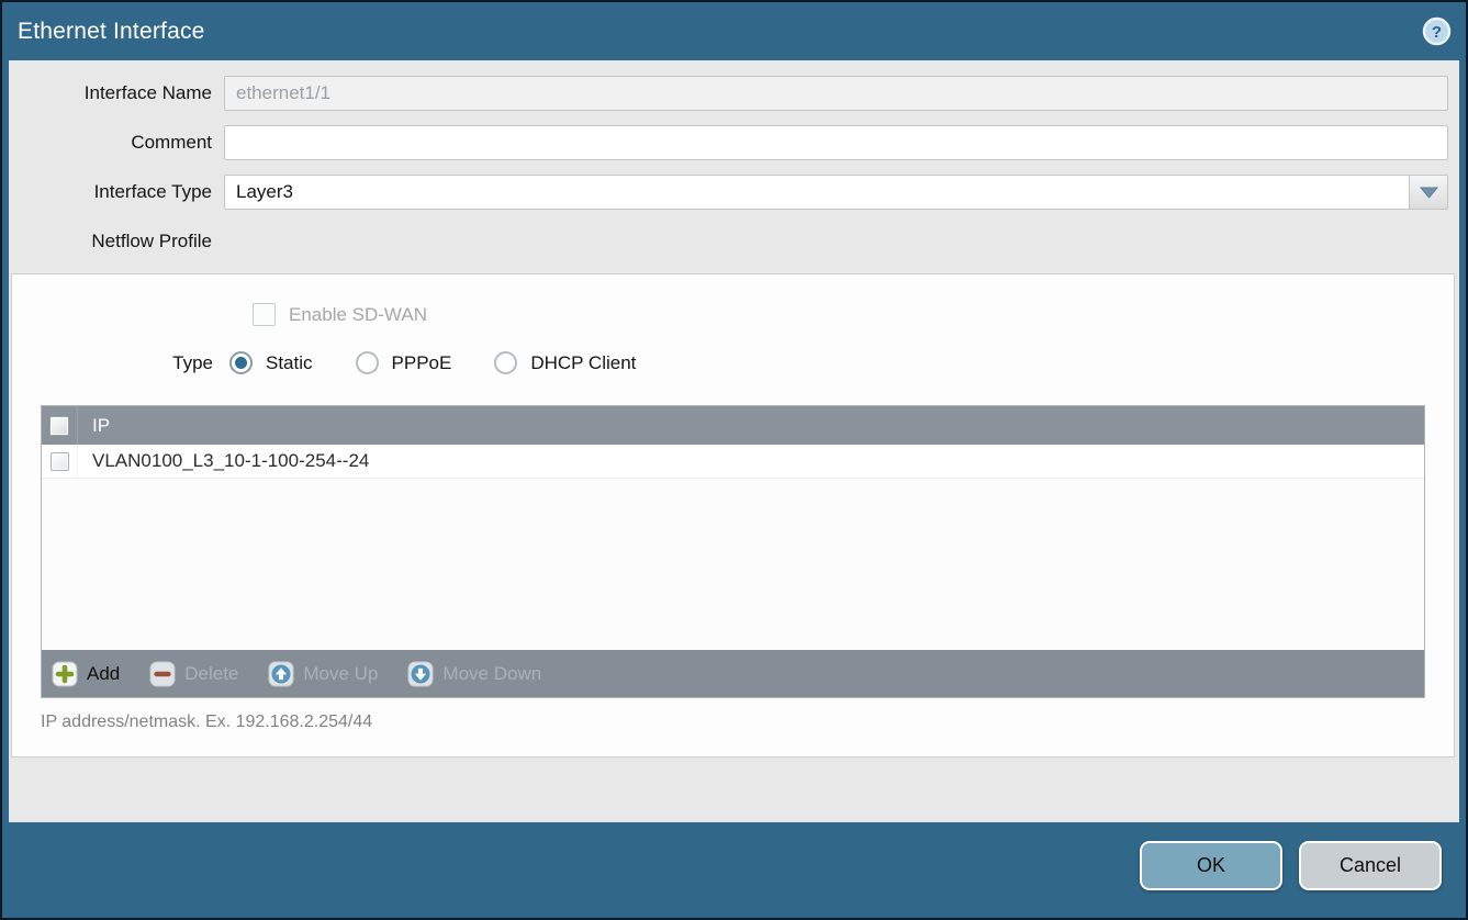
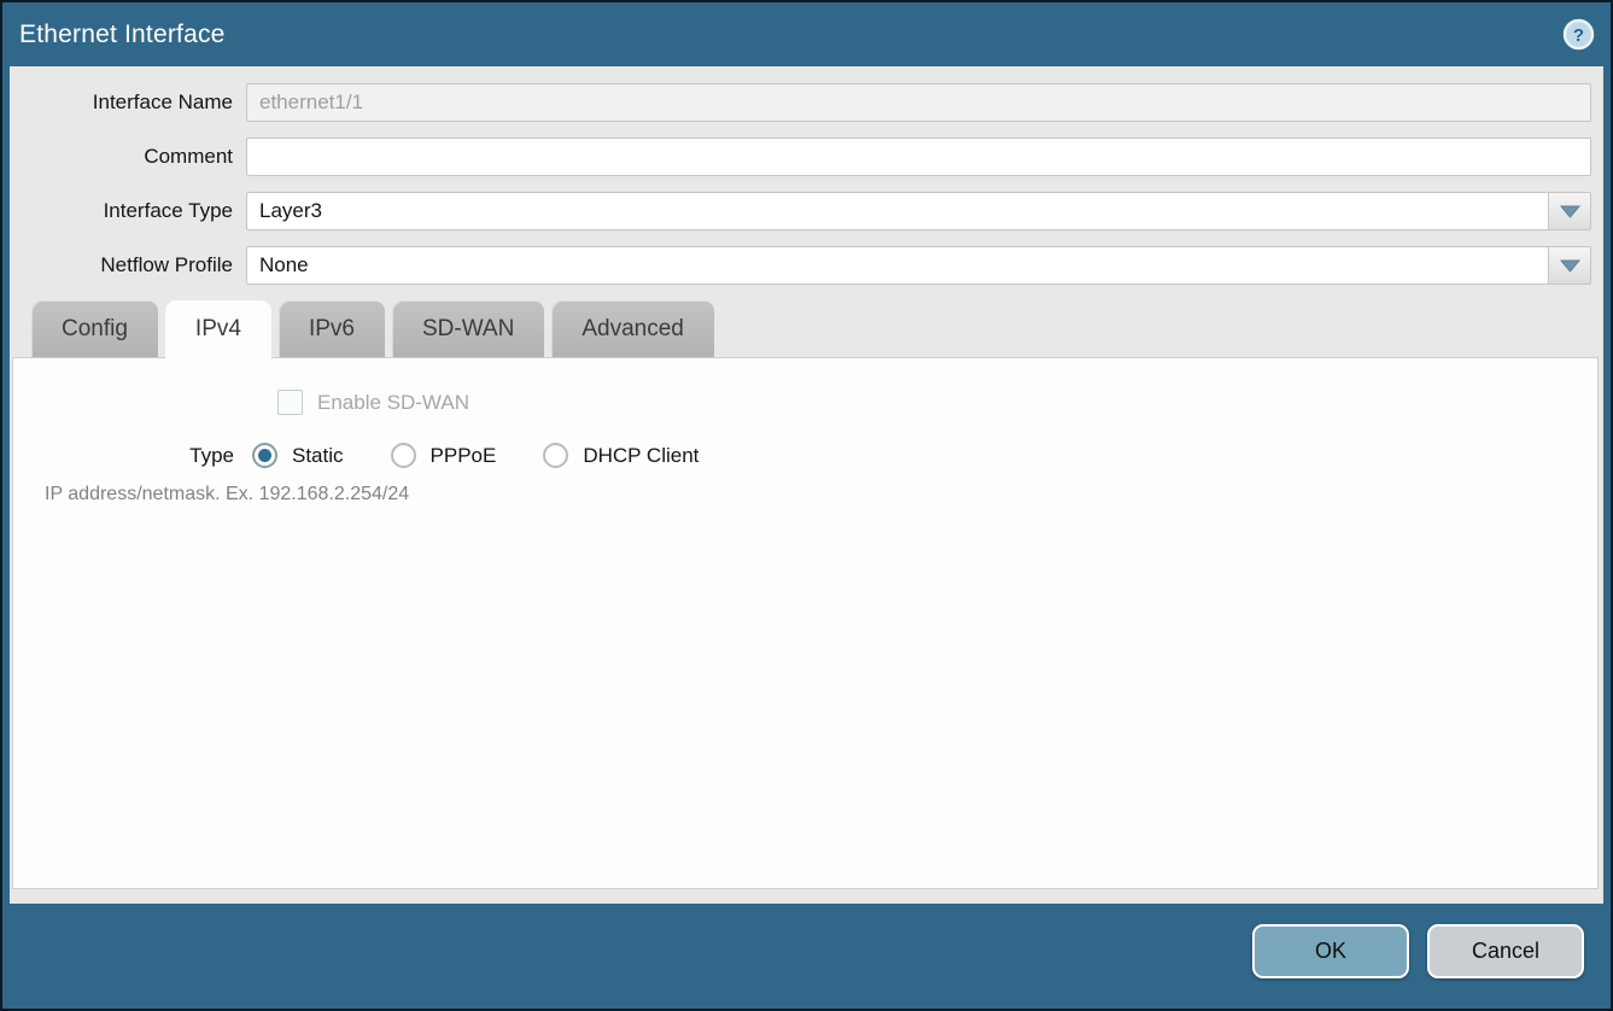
  Ethernet Interface
  ?
  Interface Name
  ethernet1/1
  Comment
  Interface Type
  Layer3
  Netflow Profile
+ None
+ Config
+ IPv4
+ IPv6
+ SD-WAN
+ Advanced
  Enable SD-WAN
  Type
  Static
  PPPoE
  DHCP Client
- IP
- VLAN0100_L3_10-1-100-254--24
- Add
- Delete
- Move Up
- Move Down
- IP address/netmask. Ex. 192.168.2.254/44
+ IP address/netmask. Ex. 192.168.2.254/24
  OK
  Cancel
